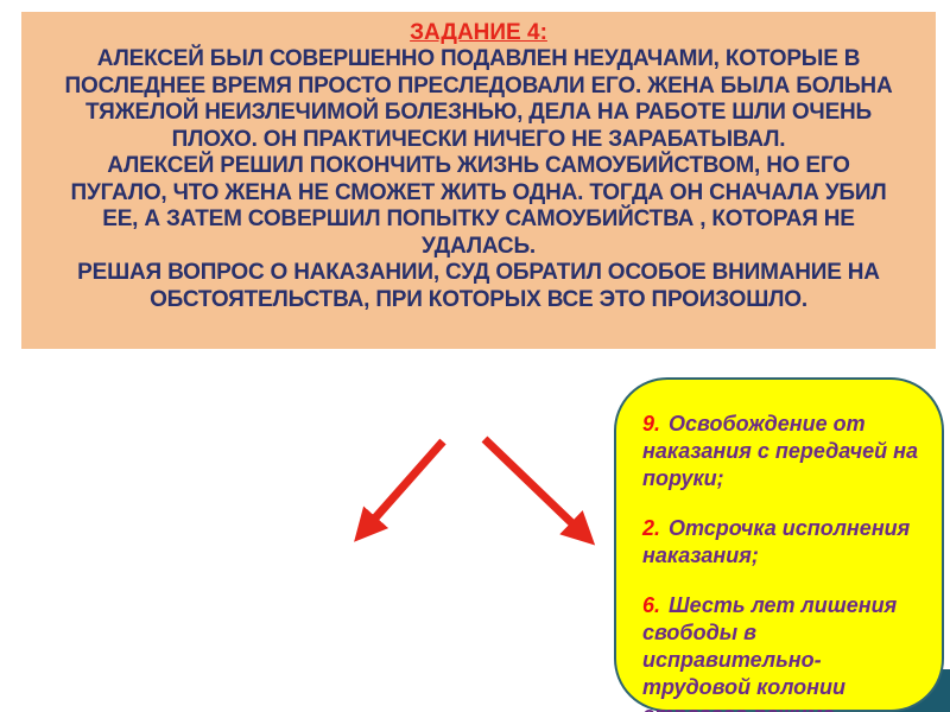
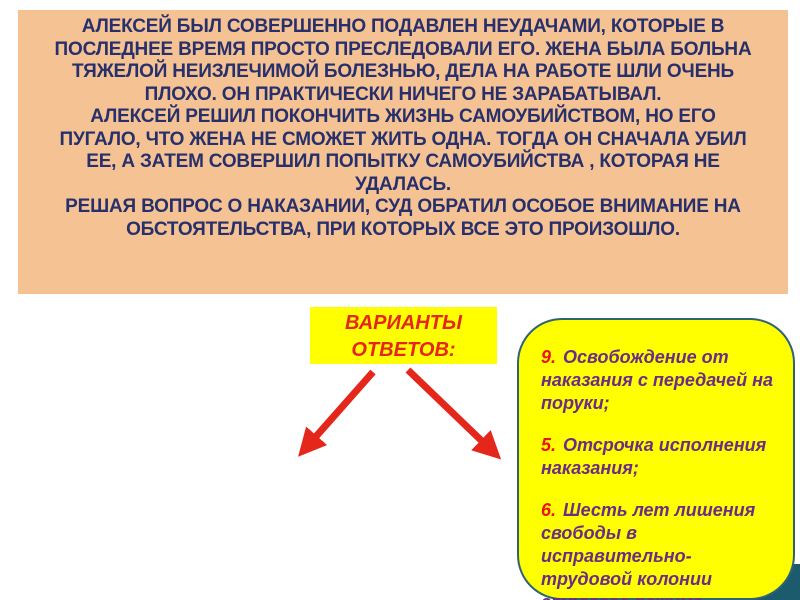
- ЗАДАНИЕ 4:
  АЛЕКСЕЙ БЫЛ СОВЕРШЕННО ПОДАВЛЕН НЕУДАЧАМИ, КОТОРЫЕ В
  ПОСЛЕДНЕЕ ВРЕМЯ ПРОСТО ПРЕСЛЕДОВАЛИ ЕГО. ЖЕНА БЫЛА БОЛЬНА
  ТЯЖЕЛОЙ НЕИЗЛЕЧИМОЙ БОЛЕЗНЬЮ, ДЕЛА НА РАБОТЕ ШЛИ ОЧЕНЬ
  ПЛОХО. ОН ПРАКТИЧЕСКИ НИЧЕГО НЕ ЗАРАБАТЫВАЛ.
  АЛЕКСЕЙ РЕШИЛ ПОКОНЧИТЬ ЖИЗНЬ САМОУБИЙСТВОМ, НО ЕГО
  ПУГАЛО, ЧТО ЖЕНА НЕ СМОЖЕТ ЖИТЬ ОДНА. ТОГДА ОН СНАЧАЛА УБИЛ
  ЕЕ, А ЗАТЕМ СОВЕРШИЛ ПОПЫТКУ САМОУБИЙСТВА , КОТОРАЯ НЕ
  УДАЛАСЬ.
  РЕШАЯ ВОПРОС О НАКАЗАНИИ, СУД ОБРАТИЛ ОСОБОЕ ВНИМАНИЕ НА
  ОБСТОЯТЕЛЬСТВА, ПРИ КОТОРЫХ ВСЕ ЭТО ПРОИЗОШЛО.
+ ВАРИАНТЫ
+ ОТВЕТОВ:
  9. Освобождение от наказания с передачей на поруки;
- 2. Отсрочка исполнения наказания;
+ 5. Отсрочка исполнения наказания;
  6. Шесть лет лишения свободы в исправительно- трудовой колонии
